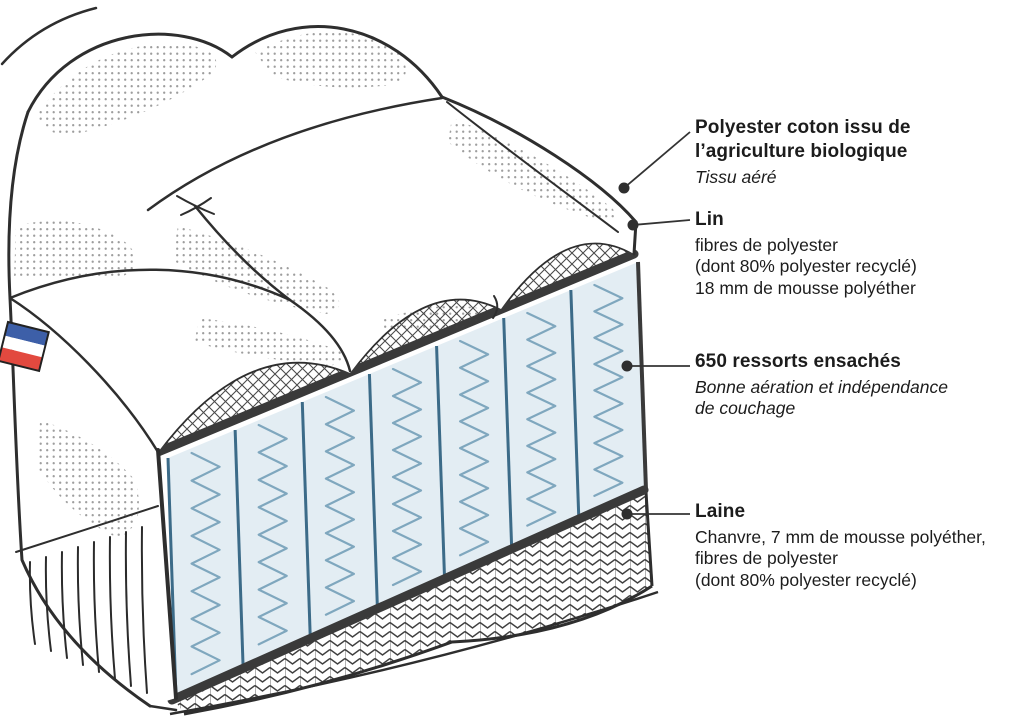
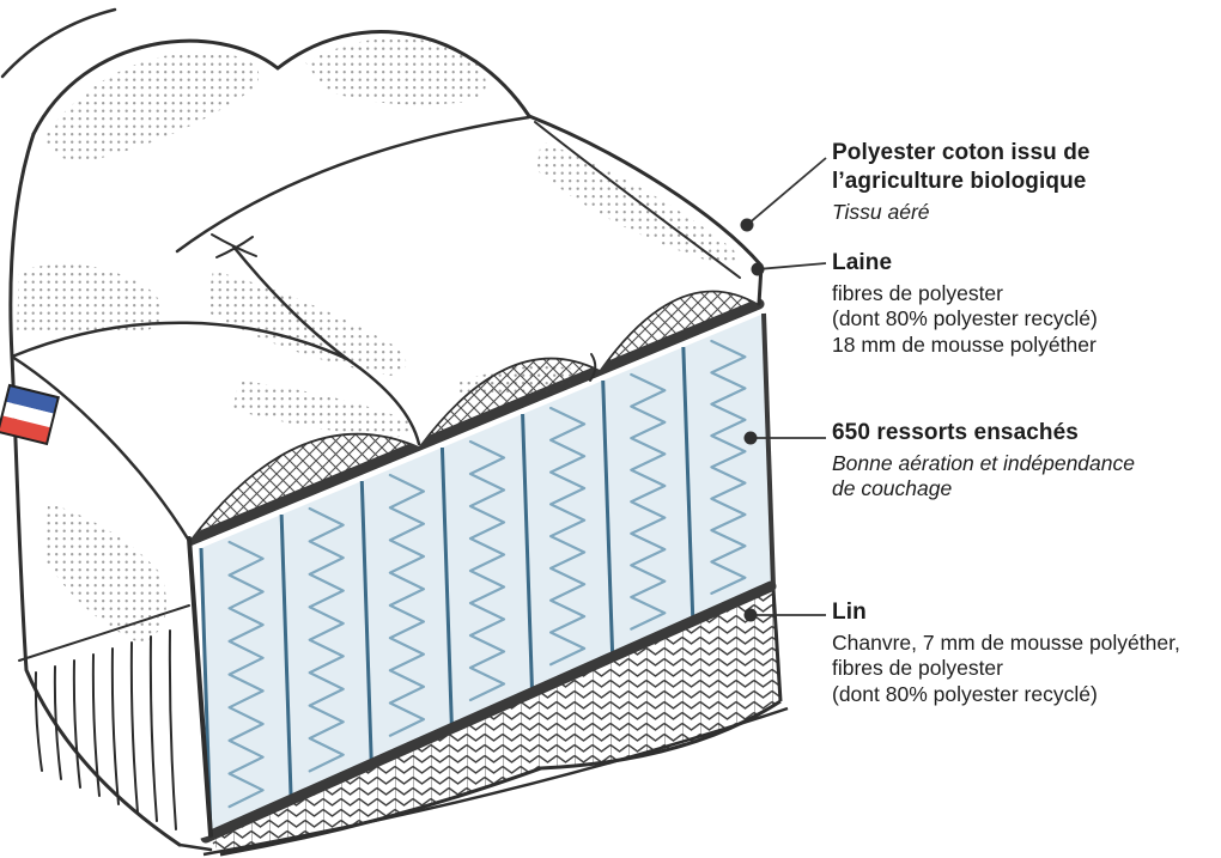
  Polyester coton issu de
  l’agriculture biologique
  Tissu aéré
- Lin
+ Laine
  fibres de polyester
  (dont 80% polyester recyclé)
  18 mm de mousse polyéther
  650 ressorts ensachés
  Bonne aération et indépendance
  de couchage
- Laine
+ Lin
  Chanvre, 7 mm de mousse polyéther,
  fibres de polyester
  (dont 80% polyester recyclé)
